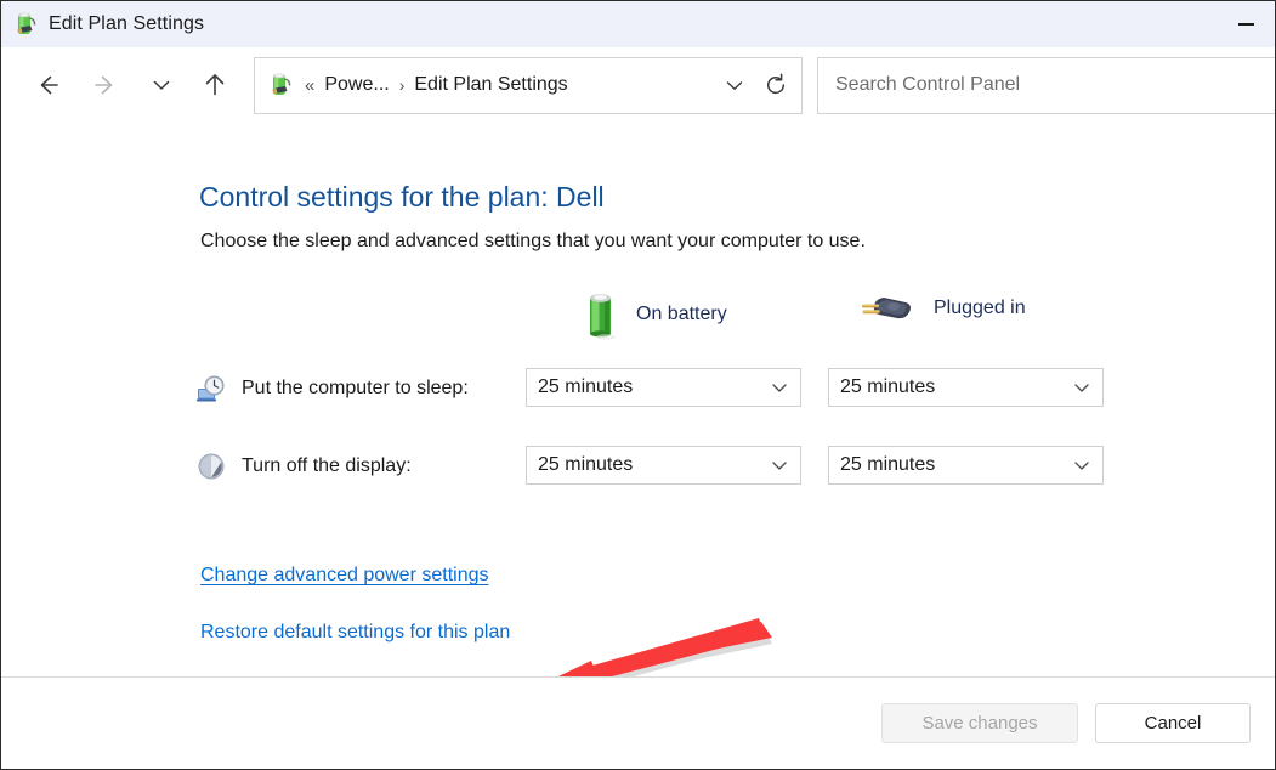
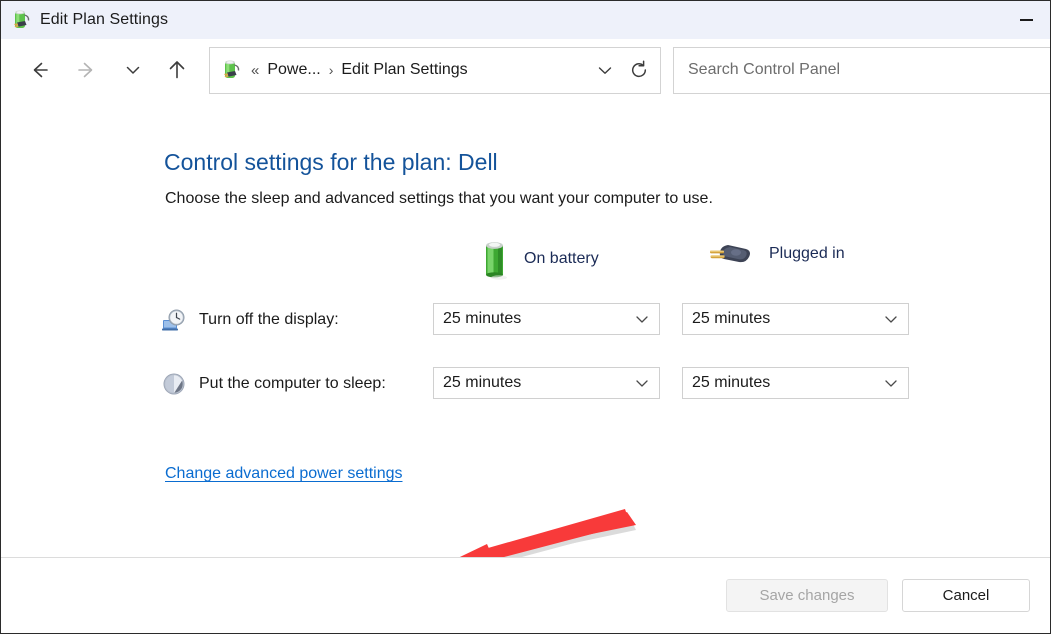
  Edit Plan Settings
  «
  Powe...
  ›
  Edit Plan Settings
  Search Control Panel
  Control settings for the plan: Dell
  Choose the sleep and advanced settings that you want your computer to use.
  On battery
  Plugged in
- Put the computer to sleep:
+ Turn off the display:
  25 minutes
  25 minutes
- Turn off the display:
+ Put the computer to sleep:
  25 minutes
  25 minutes
  Change advanced power settings
- Restore default settings for this plan
  Save changes
  Cancel
